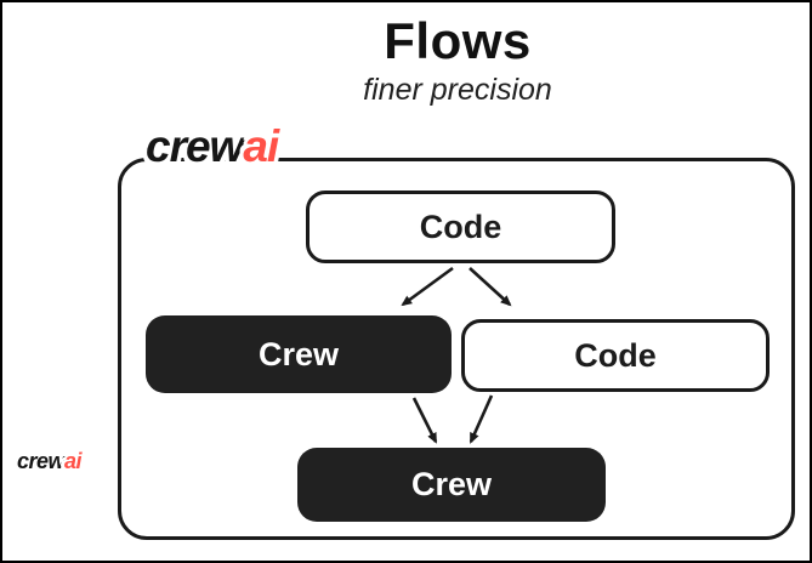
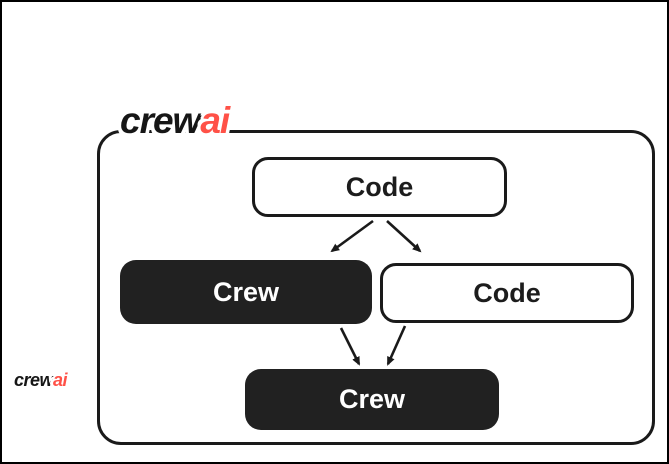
- Flows
- finer precision
  crewai
  Code
  Crew
  Code
  Crew
  crewai
